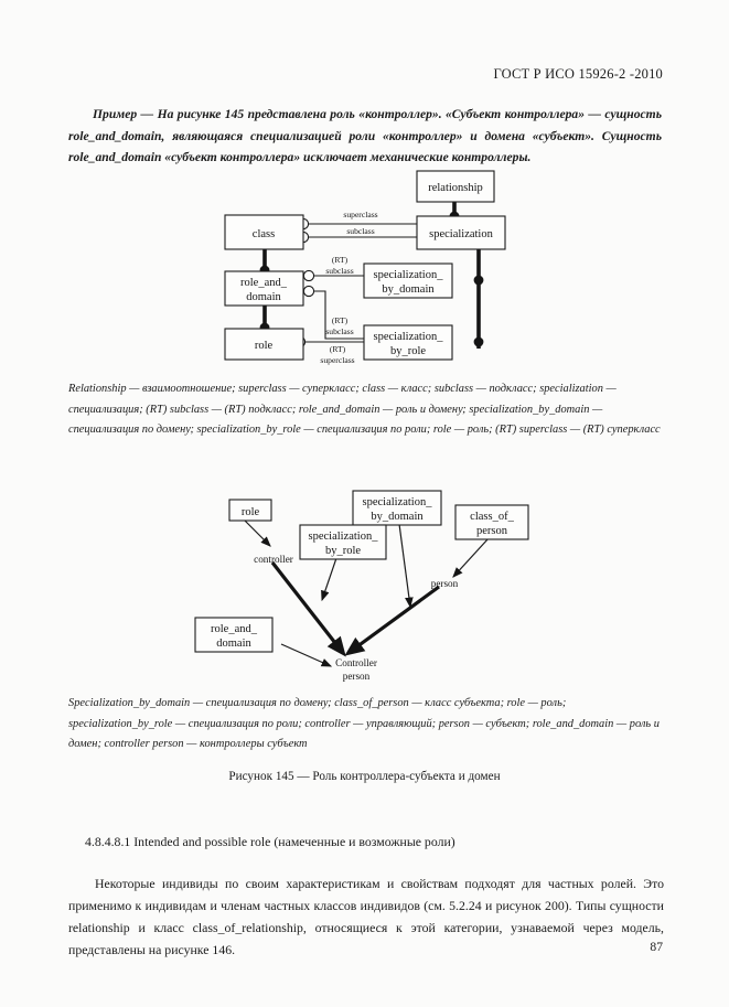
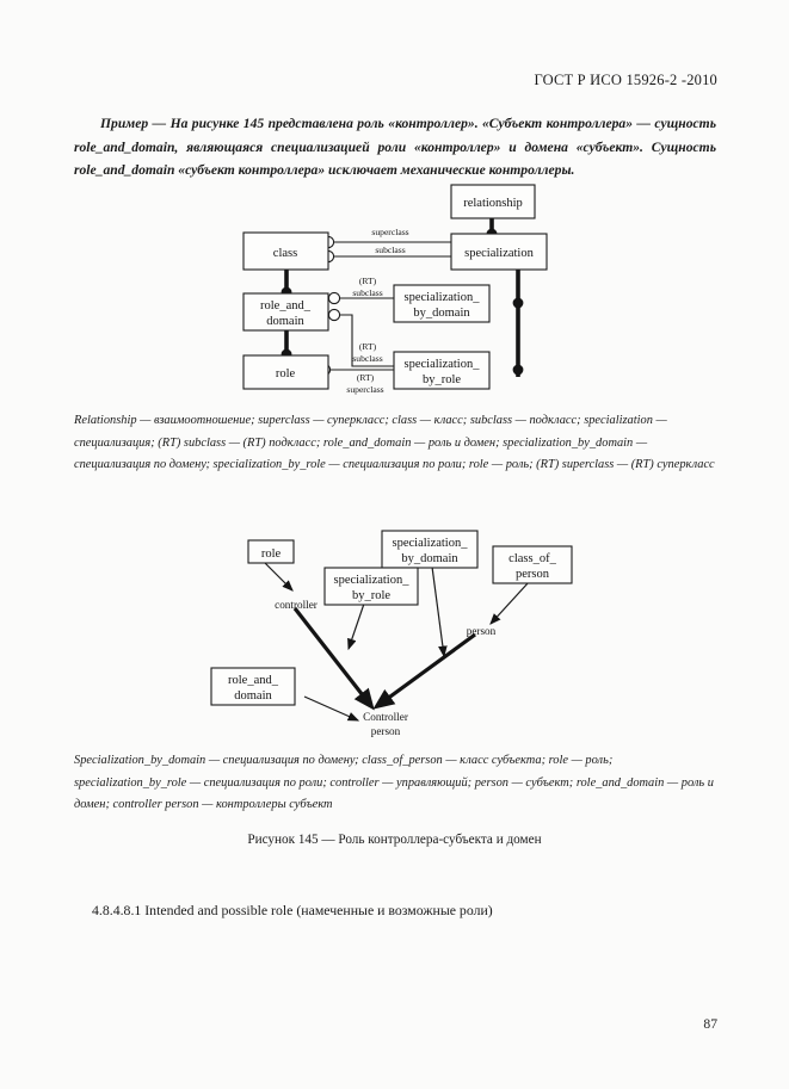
  ГОСТ Р ИСО 15926-2 -2010
  Пример — На рисунке 145 представлена роль «контроллер». «Субъект контроллера» — сущность role_and_domain, являющаяся специализацией роли «контроллер» и домена «субъект». Сущность role_and_domain «субъект контроллера» исключает механические контроллеры.
  relationship
  class
  specialization
  role_and_
  domain
  specialization_
  by_domain
  role
  specialization_
  by_role
  superclass
  subclass
  (RT)
  subclass
  (RT)
  subclass
  (RT)
  superclass
- Relationship — взаимоотношение; superclass — суперкласс; class — класс; subclass — подкласс; specialization — специализация; (RT) subclass — (RT) подкласс; role_and_domain — роль и домену; specialization_by_domain — специализация по домену; specialization_by_role — специализация по роли; role — роль; (RT) superclass — (RT) суперкласс
+ Relationship — взаимоотношение; superclass — суперкласс; class — класс; subclass — подкласс; specialization — специализация; (RT) subclass — (RT) подкласс; role_and_domain — роль и домен; specialization_by_domain — специализация по домену; specialization_by_role — специализация по роли; role — роль; (RT) superclass — (RT) суперкласс
  specialization_
  by_domain
  class_of_
  person
  role
  specialization_
  by_role
  role_and_
  domain
  controller
  person
  Controller
  person
  Specialization_by_domain — специализация по домену; class_of_person — класс субъекта; role — роль; specialization_by_role — специализация по роли; controller — управляющий; person — субъект; role_and_domain — роль и домен; controller person — контроллеры субъект
  Рисунок 145 — Роль контроллера-субъекта и домен
  4.8.4.8.1 Intended and possible role (намеченные и возможные роли)
- Некоторые индивиды по своим характеристикам и свойствам подходят для частных ролей. Это применимо к индивидам и членам частных классов индивидов (см. 5.2.24 и рисунок 200). Типы сущности relationship и класс class_of_relationship, относящиеся к этой категории, узнаваемой через модель, представлены на рисунке 146.
  87
